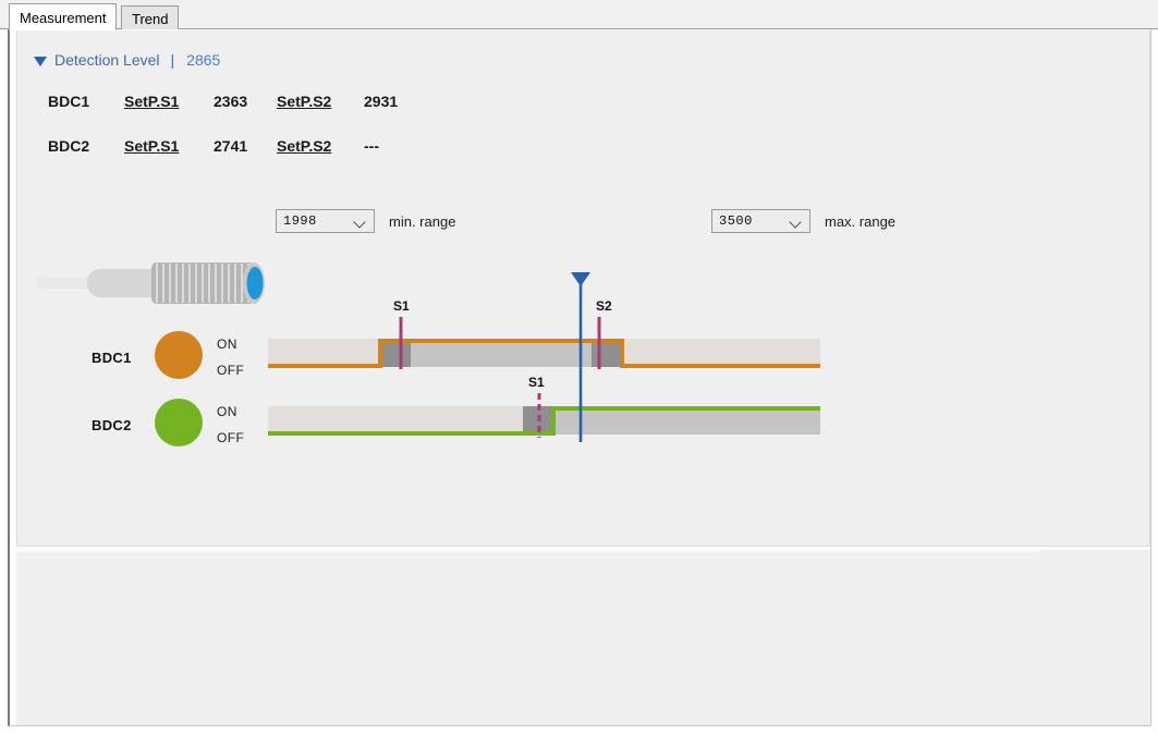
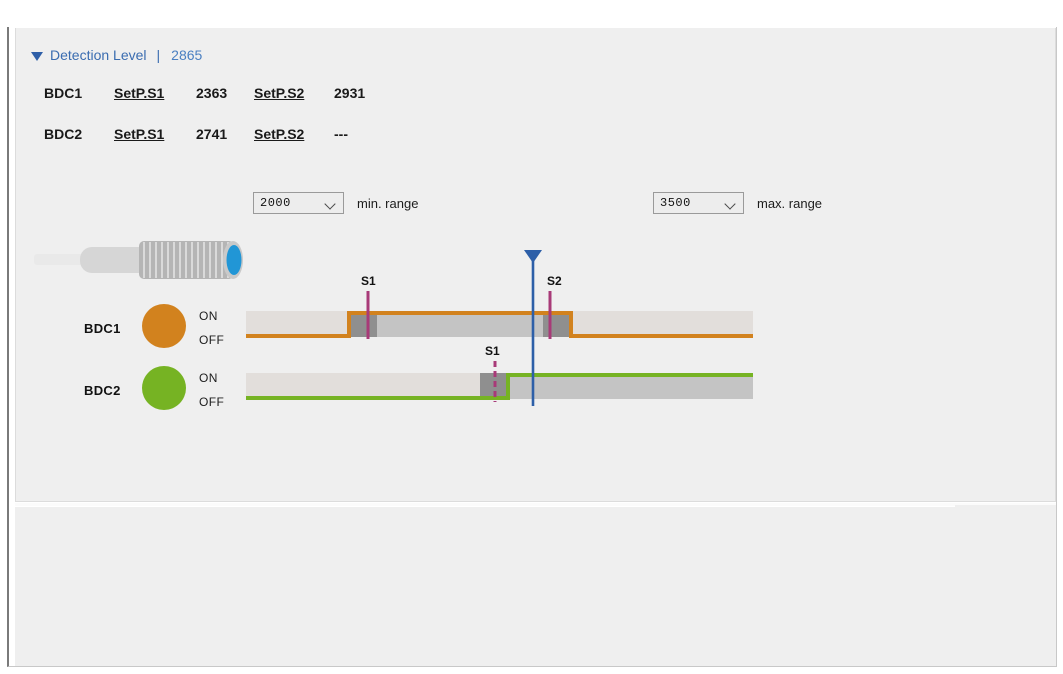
- Measurement
- Trend
  Detection Level
  |
  2865
  BDC1
  SetP.S1
  2363
  SetP.S2
  2931
  BDC2
  SetP.S1
  2741
  SetP.S2
  ---
- 1998
+ 2000
  min. range
  3500
  max. range
  BDC1
  ON
  OFF
  BDC2
  ON
  OFF
  S1
  S2
  S1
